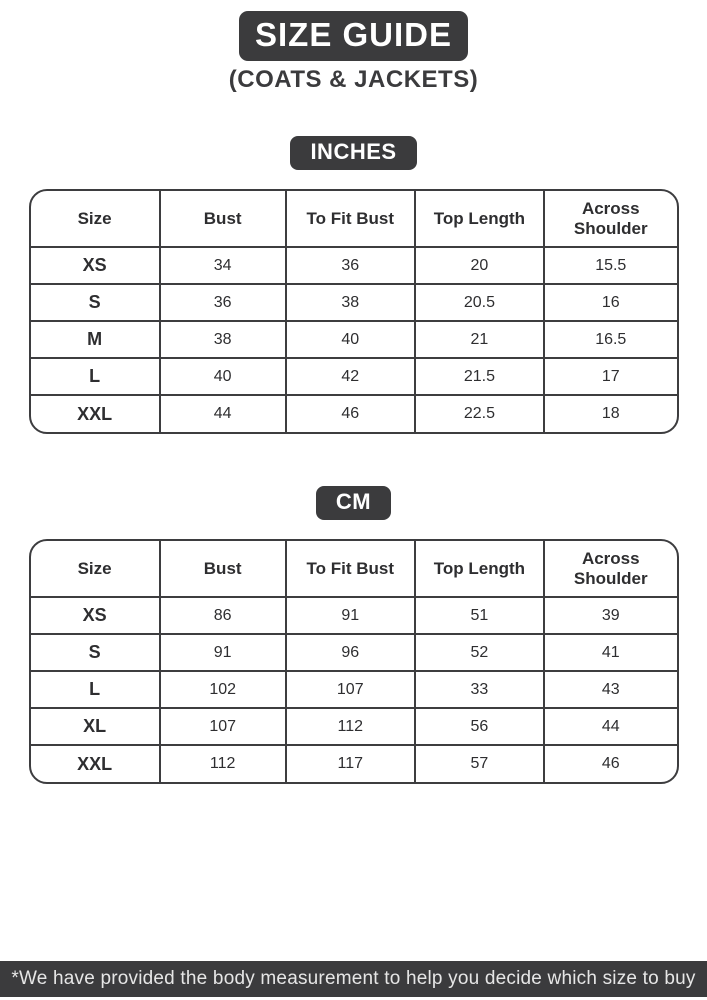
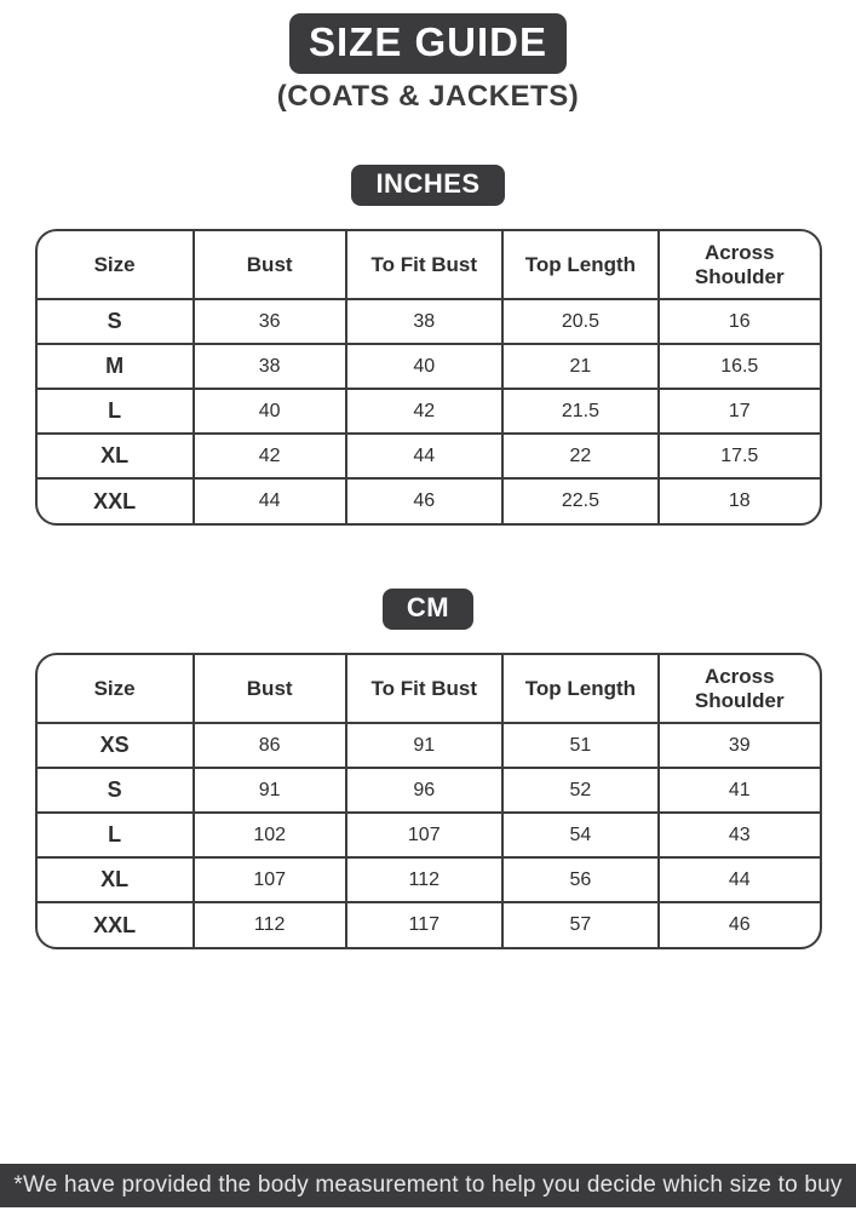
  SIZE GUIDE
  (COATS & JACKETS)
  INCHES
  Size	Bust	To Fit Bust	Top Length	Across Shoulder
- XS	34	36	20	15.5
  S	36	38	20.5	16
  M	38	40	21	16.5
  L	40	42	21.5	17
+ XL	42	44	22	17.5
  XXL	44	46	22.5	18
  CM
  Size	Bust	To Fit Bust	Top Length	Across Shoulder
  XS	86	91	51	39
  S	91	96	52	41
- L	102	107	33	43
+ L	102	107	54	43
  XL	107	112	56	44
  XXL	112	117	57	46
  *We have provided the body measurement to help you decide which size to buy
